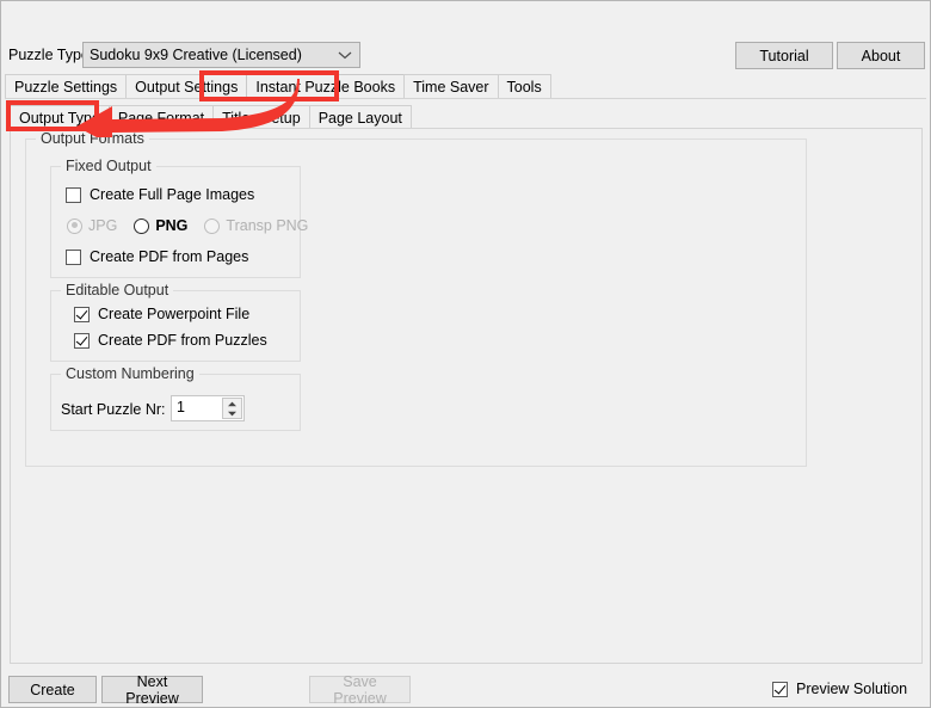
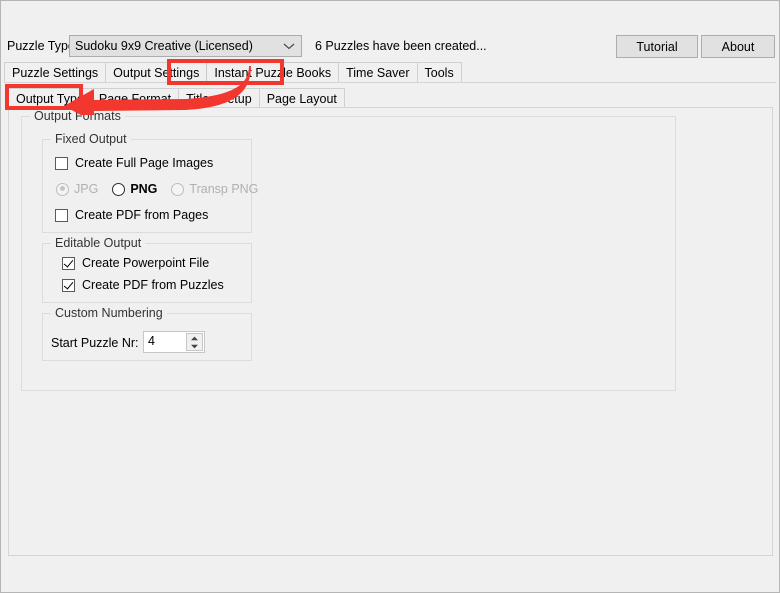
  Puzzle Typ
  Sudoku 9x9 Creative (Licensed)
+ 6 Puzzles have been created...
  Tutorial
  About
  Puzzle Settings
  Output Settings
  Instan Puzzle Books
  Time Saver
  Tools
  Output Typ
  Page Format
  Page Layout
  Output Formats
  Fixed Output
  Create Full Page Images
  JPG
  PNG
  Transp PNG
  Create PDF from Pages
  Editable Output
  Create Powerpoint File
  Create PDF from Puzzles
  Custom Numbering
  Start Puzzle Nr:
- 1
+ 4
- Create
- Next Preview
- Save Preview
- Preview Solution
